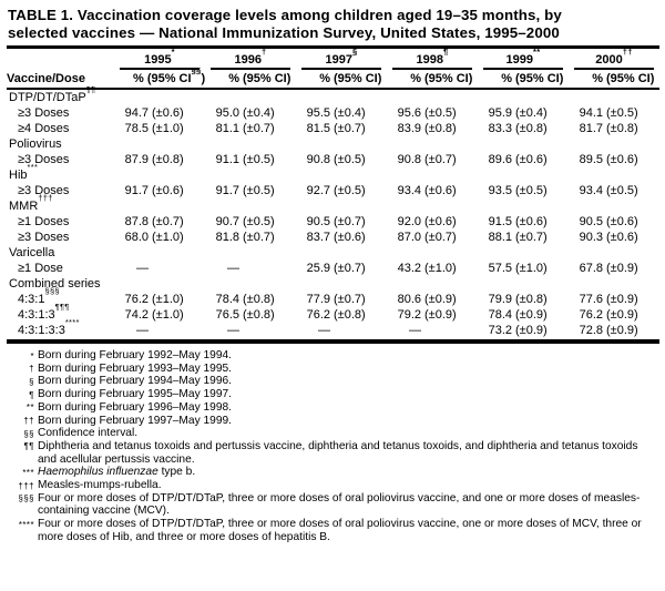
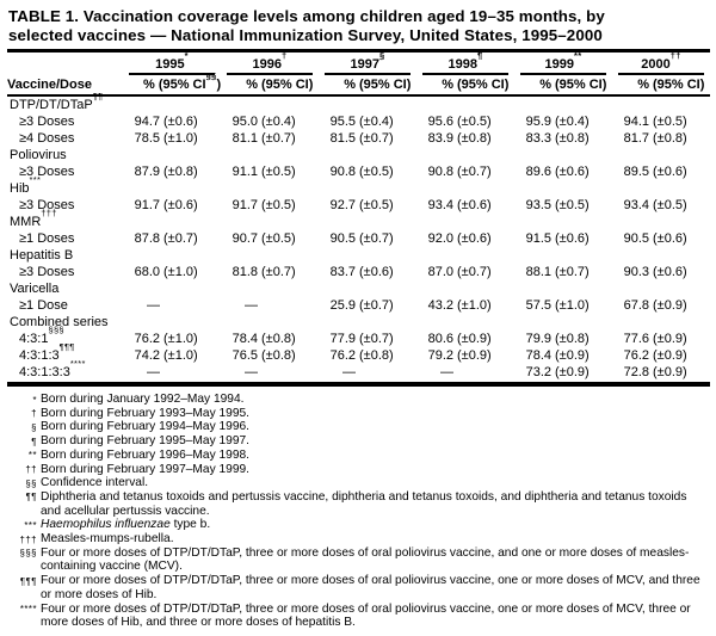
  TABLE 1. Vaccination coverage levels among children aged 19–35 months, by
  selected vaccines — National Immunization Survey, United States, 1995–2000
  	1995*	1996†	1997§	1998¶	1999**	2000††
  Vaccine/Dose	% (95% CI§§)	% (95% CI)	% (95% CI)	% (95% CI)	% (95% CI)	% (95% CI)
  DTP/DT/DTaP¶¶
  ≥3 Doses	94.7 (±0.6)	95.0 (±0.4)	95.5 (±0.4)	95.6 (±0.5)	95.9 (±0.4)	94.1 (±0.5)
  ≥4 Doses	78.5 (±1.0)	81.1 (±0.7)	81.5 (±0.7)	83.9 (±0.8)	83.3 (±0.8)	81.7 (±0.8)
  Poliovirus
  ≥3 Doses	87.9 (±0.8)	91.1 (±0.5)	90.8 (±0.5)	90.8 (±0.7)	89.6 (±0.6)	89.5 (±0.6)
  Hib***
  ≥3 Doses	91.7 (±0.6)	91.7 (±0.5)	92.7 (±0.5)	93.4 (±0.6)	93.5 (±0.5)	93.4 (±0.5)
  MMR†††
  ≥1 Doses	87.8 (±0.7)	90.7 (±0.5)	90.5 (±0.7)	92.0 (±0.6)	91.5 (±0.6)	90.5 (±0.6)
+ Hepatitis B
  ≥3 Doses	68.0 (±1.0)	81.8 (±0.7)	83.7 (±0.6)	87.0 (±0.7)	88.1 (±0.7)	90.3 (±0.6)
  Varicella
  ≥1 Dose	—	—	25.9 (±0.7)	43.2 (±1.0)	57.5 (±1.0)	67.8 (±0.9)
  Combined series
  4:3:1§§§	76.2 (±1.0)	78.4 (±0.8)	77.9 (±0.7)	80.6 (±0.9)	79.9 (±0.8)	77.6 (±0.9)
  4:3:1:3¶¶¶	74.2 (±1.0)	76.5 (±0.8)	76.2 (±0.8)	79.2 (±0.9)	78.4 (±0.9)	76.2 (±0.9)
  4:3:1:3:3****	—	—	—	—	73.2 (±0.9)	72.8 (±0.9)
  *
- Born during February 1992–May 1994.
+ Born during January 1992–May 1994.
  †
  Born during February 1993–May 1995.
  §
  Born during February 1994–May 1996.
  ¶
  Born during February 1995–May 1997.
  **
  Born during February 1996–May 1998.
  ††
  Born during February 1997–May 1999.
  §§
  Confidence interval.
  ¶¶
  Diphtheria and tetanus toxoids and pertussis vaccine, diphtheria and tetanus toxoids, and diphtheria and tetanus toxoids and acellular pertussis vaccine.
  ***
  Haemophilus influenzae type b.
  †††
  Measles-mumps-rubella.
  §§§
  Four or more doses of DTP/DT/DTaP, three or more doses of oral poliovirus vaccine, and one or more doses of measles-containing vaccine (MCV).
+ ¶¶¶
+ Four or more doses of DTP/DT/DTaP, three or more doses of oral poliovirus vaccine, one or more doses of MCV, and three or more doses of Hib.
  ****
  Four or more doses of DTP/DT/DTaP, three or more doses of oral poliovirus vaccine, one or more doses of MCV, three or more doses of Hib, and three or more doses of hepatitis B.
